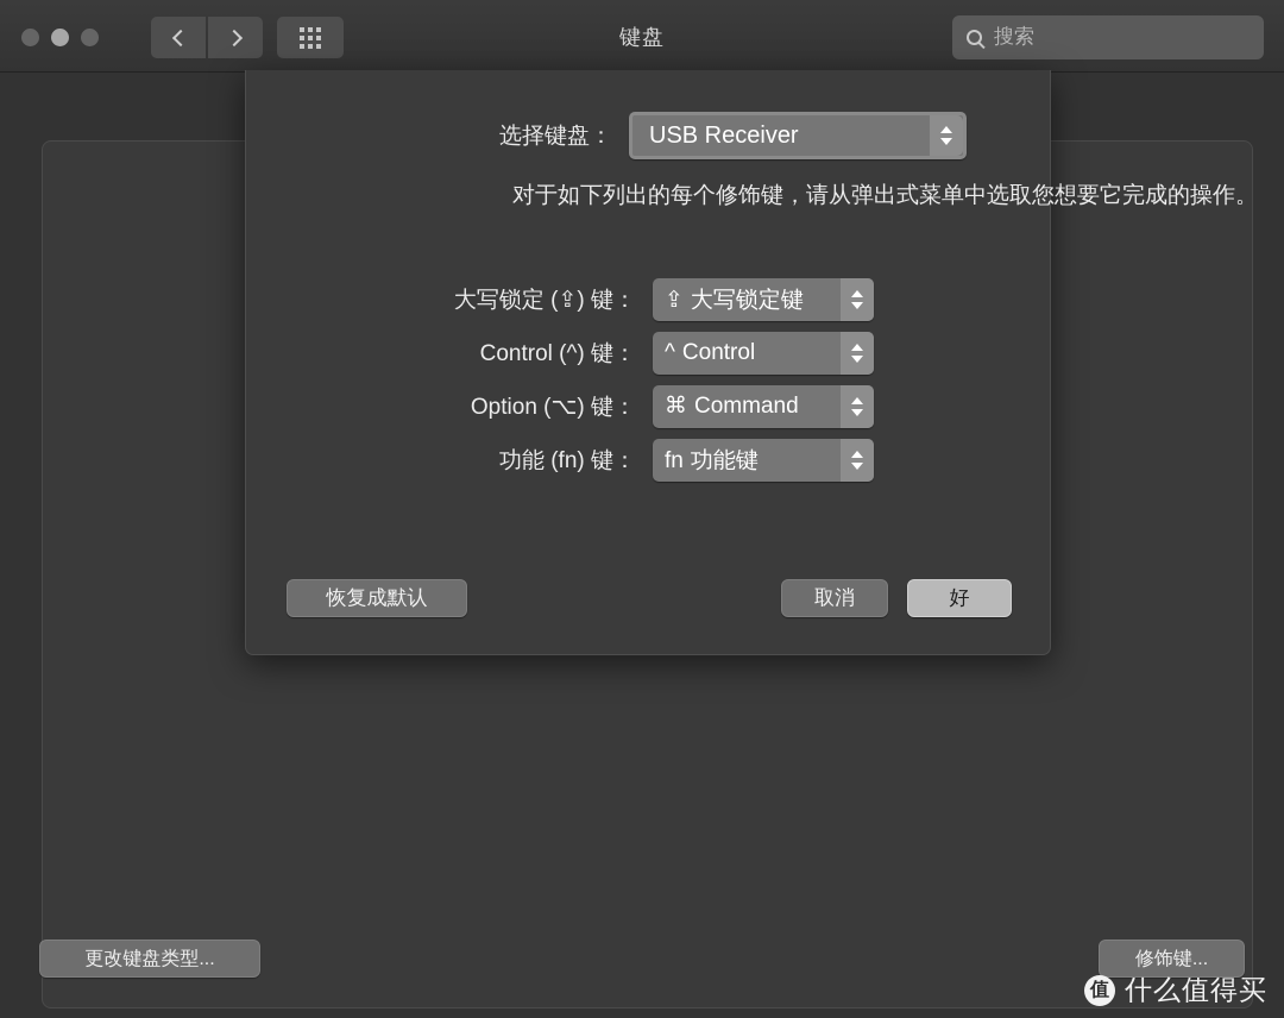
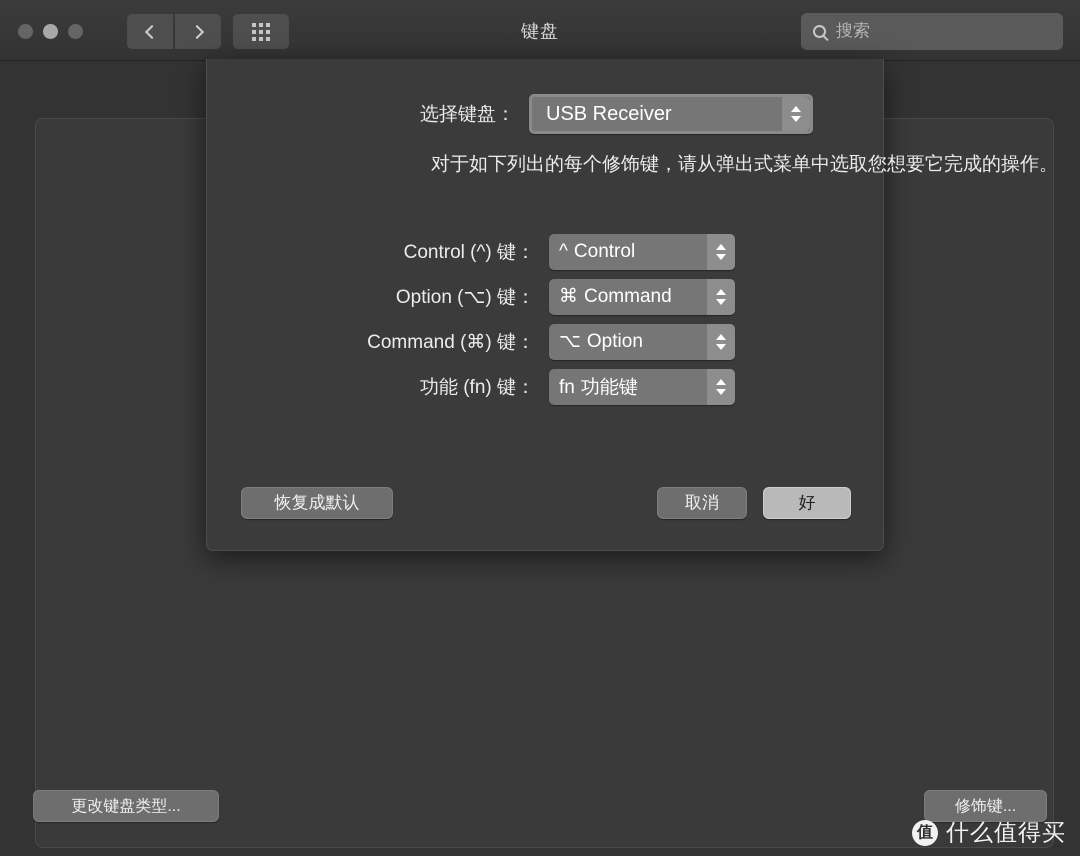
  键盘
  搜索
  更改键盘类型...
  修饰键...
  值
  什么值得买
  选择键盘：
  USB Receiver
  对于如下列出的每个修饰键，请从弹出式菜单中选取您想要它完成的操作。
- 大写锁定 (⇪) 键：
- ⇪ 大写锁定键
  Control (^) 键：
  ^ Control
  Option (⌥) 键：
  ⌘ Command
+ Command (⌘) 键：
+ ⌥ Option
  功能 (fn) 键：
  fn 功能键
  恢复成默认
  取消
  好
